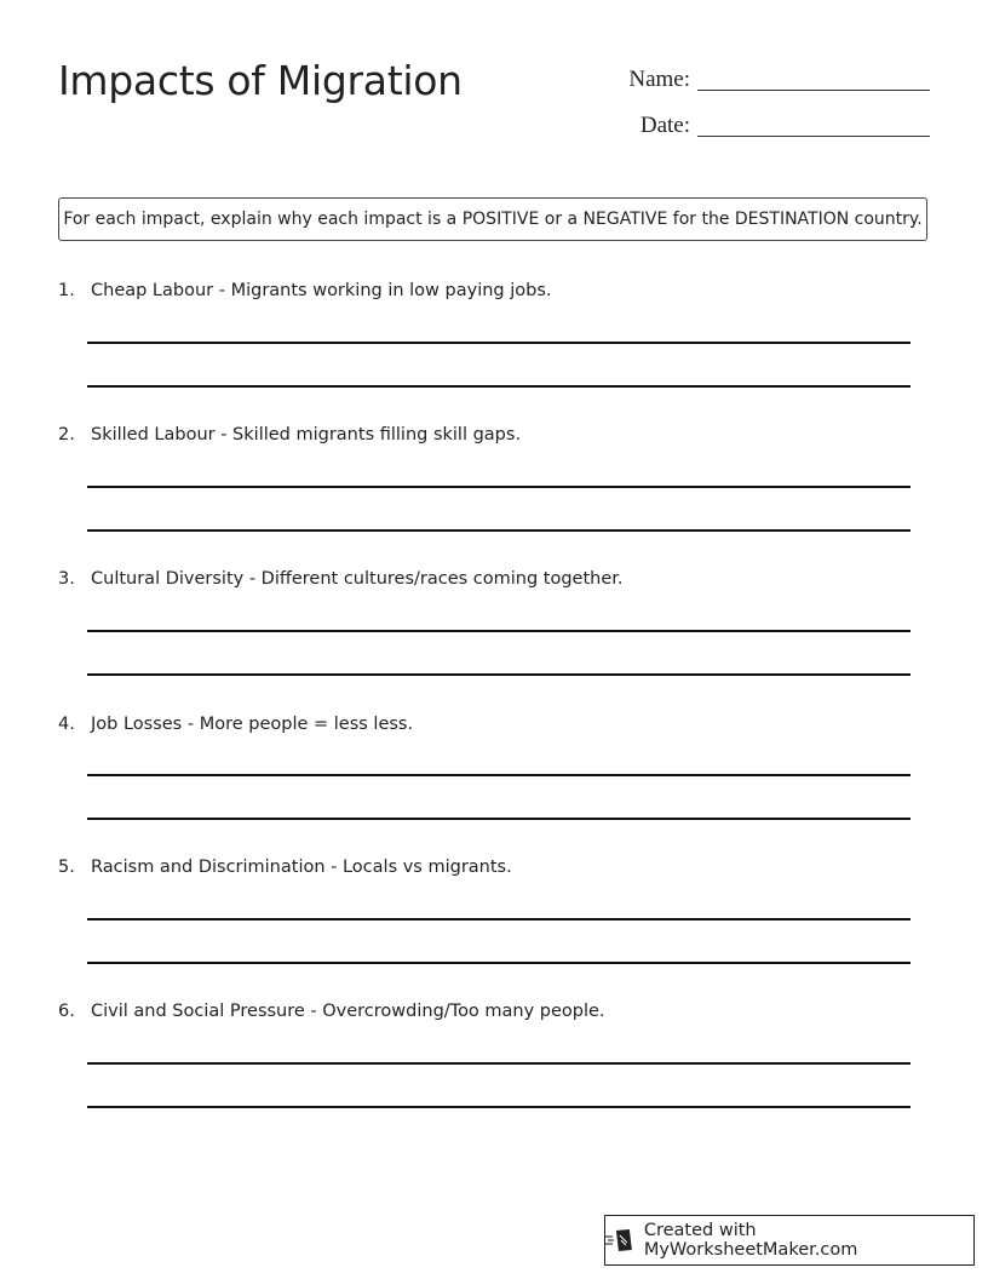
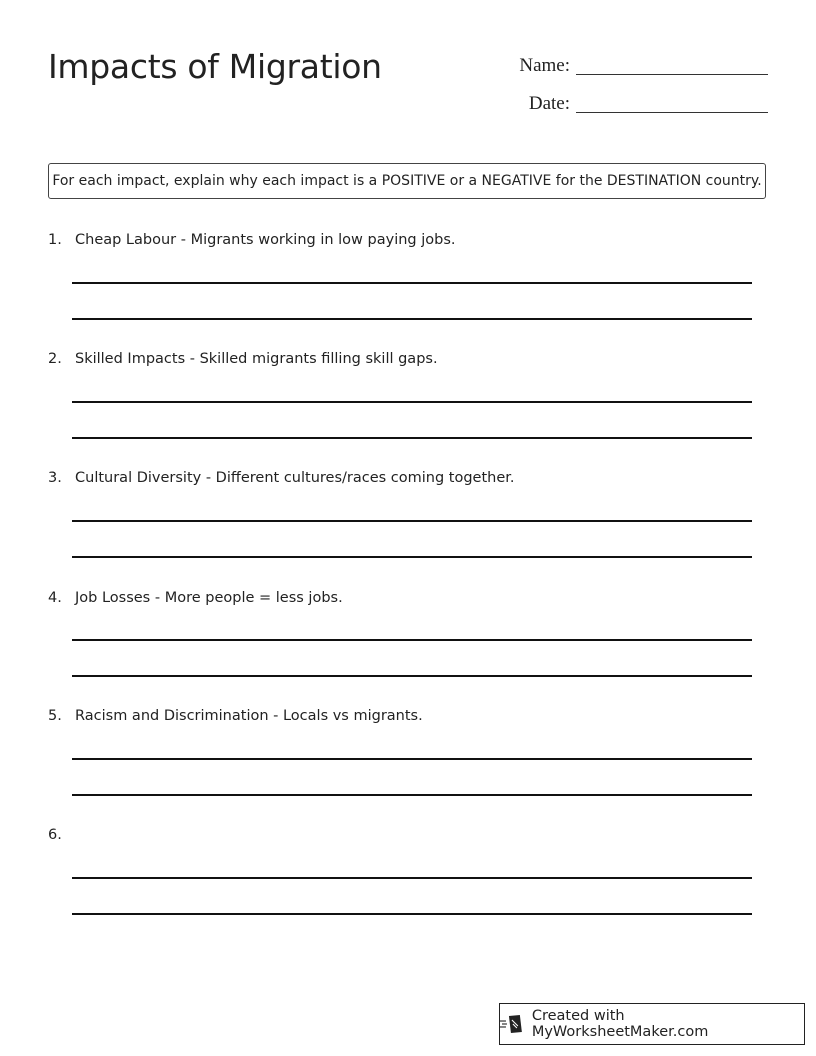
  Impacts of Migration
  Name:
  Date:
  For each impact, explain why each impact is a POSITIVE or a NEGATIVE for the DESTINATION country.
  1.
  Cheap Labour - Migrants working in low paying jobs.
  2.
- Skilled Labour - Skilled migrants filling skill gaps.
+ Skilled Impacts - Skilled migrants filling skill gaps.
  3.
  Cultural Diversity - Different cultures/races coming together.
  4.
- Job Losses - More people = less less.
+ Job Losses - More people = less jobs.
  5.
  Racism and Discrimination - Locals vs migrants.
  6.
- Civil and Social Pressure - Overcrowding/Too many people.
  Created with MyWorksheetMaker.com
